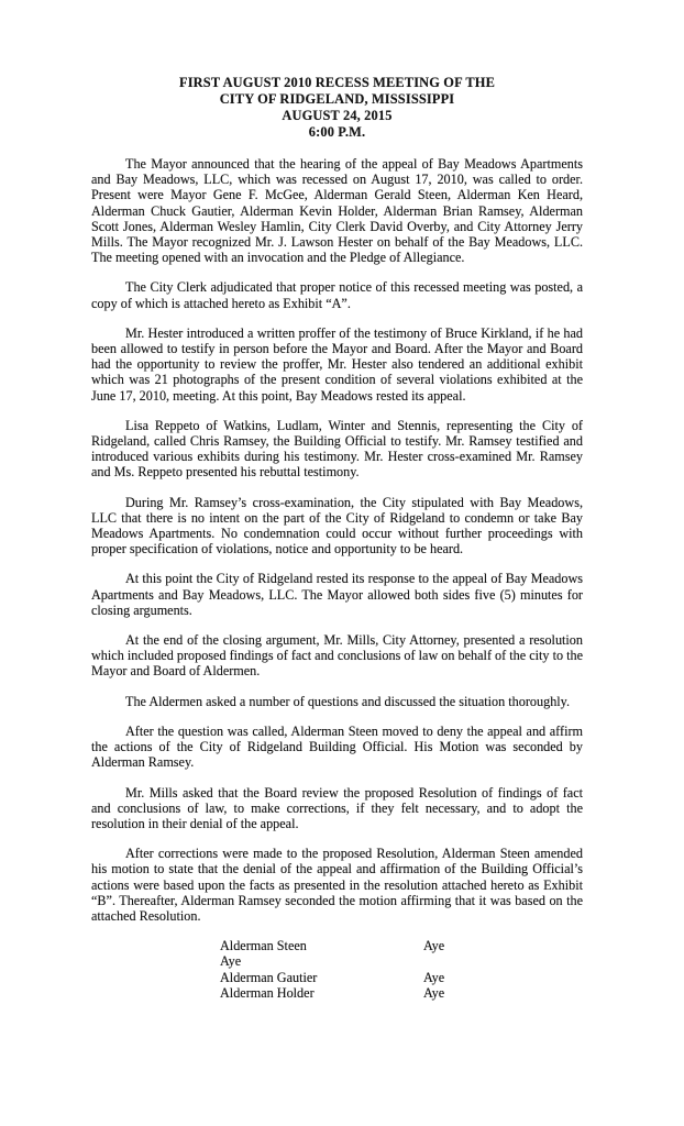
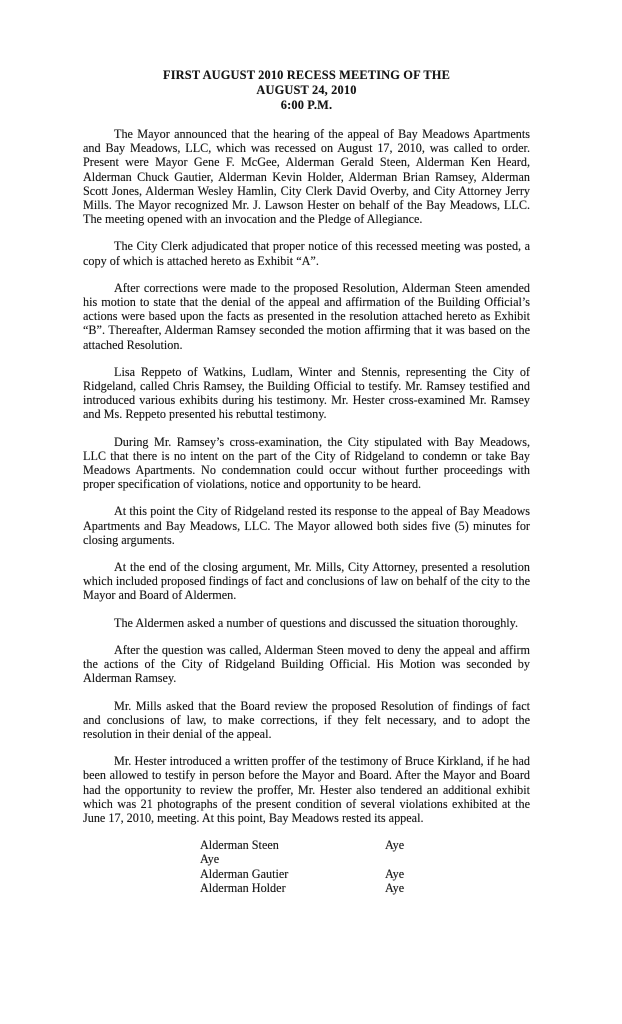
  FIRST AUGUST 2010 RECESS MEETING OF THE
- CITY OF RIDGELAND, MISSISSIPPI
- AUGUST 24, 2015
+ AUGUST 24, 2010
  6:00 P.M.
  The Mayor announced that the hearing of the appeal of Bay Meadows Apartments and Bay Meadows, LLC, which was recessed on August 17, 2010, was called to order. Present were Mayor Gene F. McGee, Alderman Gerald Steen, Alderman Ken Heard, Alderman Chuck Gautier, Alderman Kevin Holder, Alderman Brian Ramsey, Alderman Scott Jones, Alderman Wesley Hamlin, City Clerk David Overby, and City Attorney Jerry Mills. The Mayor recognized Mr. J. Lawson Hester on behalf of the Bay Meadows, LLC. The meeting opened with an invocation and the Pledge of Allegiance.
  The City Clerk adjudicated that proper notice of this recessed meeting was posted, a copy of which is attached hereto as Exhibit “A”.
- Mr. Hester introduced a written proffer of the testimony of Bruce Kirkland, if he had been allowed to testify in person before the Mayor and Board. After the Mayor and Board had the opportunity to review the proffer, Mr. Hester also tendered an additional exhibit which was 21 photographs of the present condition of several violations exhibited at the June 17, 2010, meeting. At this point, Bay Meadows rested its appeal.
+ After corrections were made to the proposed Resolution, Alderman Steen amended his motion to state that the denial of the appeal and affirmation of the Building Official’s actions were based upon the facts as presented in the resolution attached hereto as Exhibit “B”. Thereafter, Alderman Ramsey seconded the motion affirming that it was based on the attached Resolution.
  Lisa Reppeto of Watkins, Ludlam, Winter and Stennis, representing the City of Ridgeland, called Chris Ramsey, the Building Official to testify. Mr. Ramsey testified and introduced various exhibits during his testimony. Mr. Hester cross-examined Mr. Ramsey and Ms. Reppeto presented his rebuttal testimony.
  During Mr. Ramsey’s cross-examination, the City stipulated with Bay Meadows, LLC that there is no intent on the part of the City of Ridgeland to condemn or take Bay Meadows Apartments. No condemnation could occur without further proceedings with proper specification of violations, notice and opportunity to be heard.
  At this point the City of Ridgeland rested its response to the appeal of Bay Meadows Apartments and Bay Meadows, LLC. The Mayor allowed both sides five (5) minutes for closing arguments.
  At the end of the closing argument, Mr. Mills, City Attorney, presented a resolution which included proposed findings of fact and conclusions of law on behalf of the city to the Mayor and Board of Aldermen.
  The Aldermen asked a number of questions and discussed the situation thoroughly.
  After the question was called, Alderman Steen moved to deny the appeal and affirm the actions of the City of Ridgeland Building Official. His Motion was seconded by Alderman Ramsey.
  Mr. Mills asked that the Board review the proposed Resolution of findings of fact and conclusions of law, to make corrections, if they felt necessary, and to adopt the resolution in their denial of the appeal.
- After corrections were made to the proposed Resolution, Alderman Steen amended his motion to state that the denial of the appeal and affirmation of the Building Official’s actions were based upon the facts as presented in the resolution attached hereto as Exhibit “B”. Thereafter, Alderman Ramsey seconded the motion affirming that it was based on the attached Resolution.
+ Mr. Hester introduced a written proffer of the testimony of Bruce Kirkland, if he had been allowed to testify in person before the Mayor and Board. After the Mayor and Board had the opportunity to review the proffer, Mr. Hester also tendered an additional exhibit which was 21 photographs of the present condition of several violations exhibited at the June 17, 2010, meeting. At this point, Bay Meadows rested its appeal.
  Alderman Steen
  Aye
  Aye
  Alderman Gautier
  Aye
  Alderman Holder
  Aye
